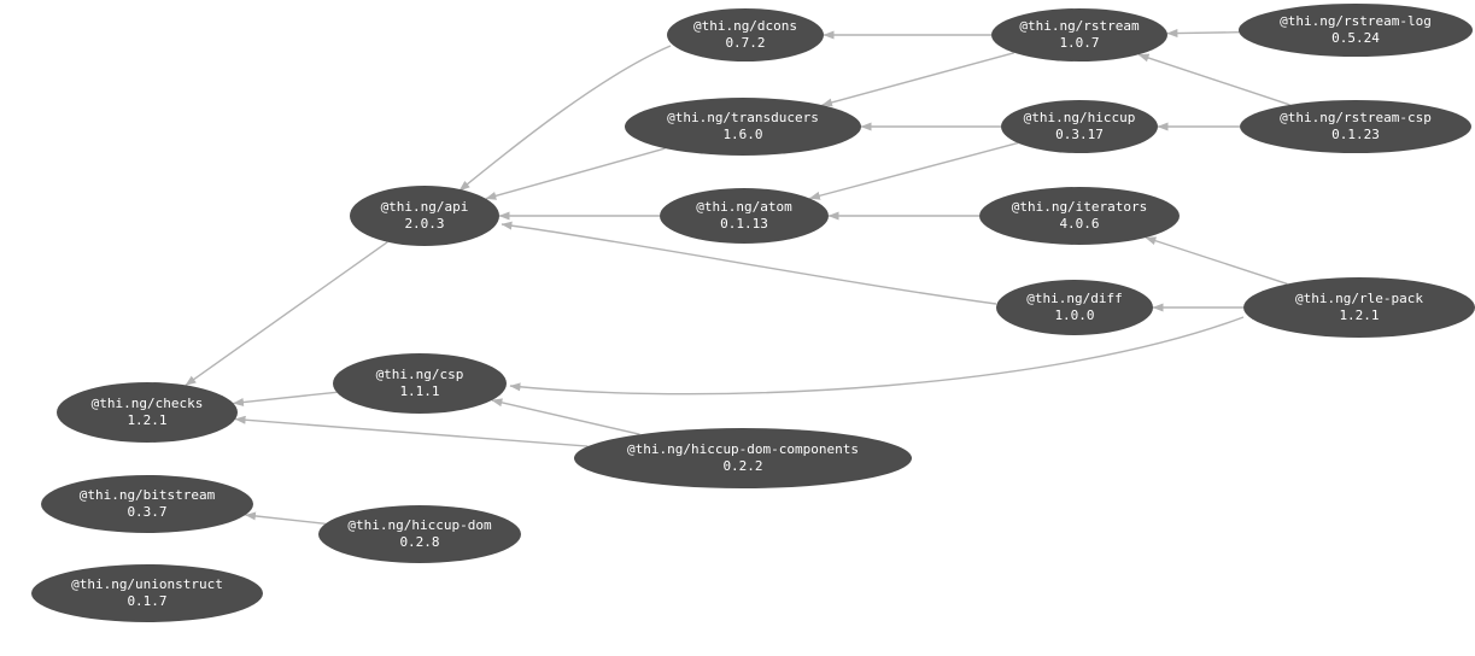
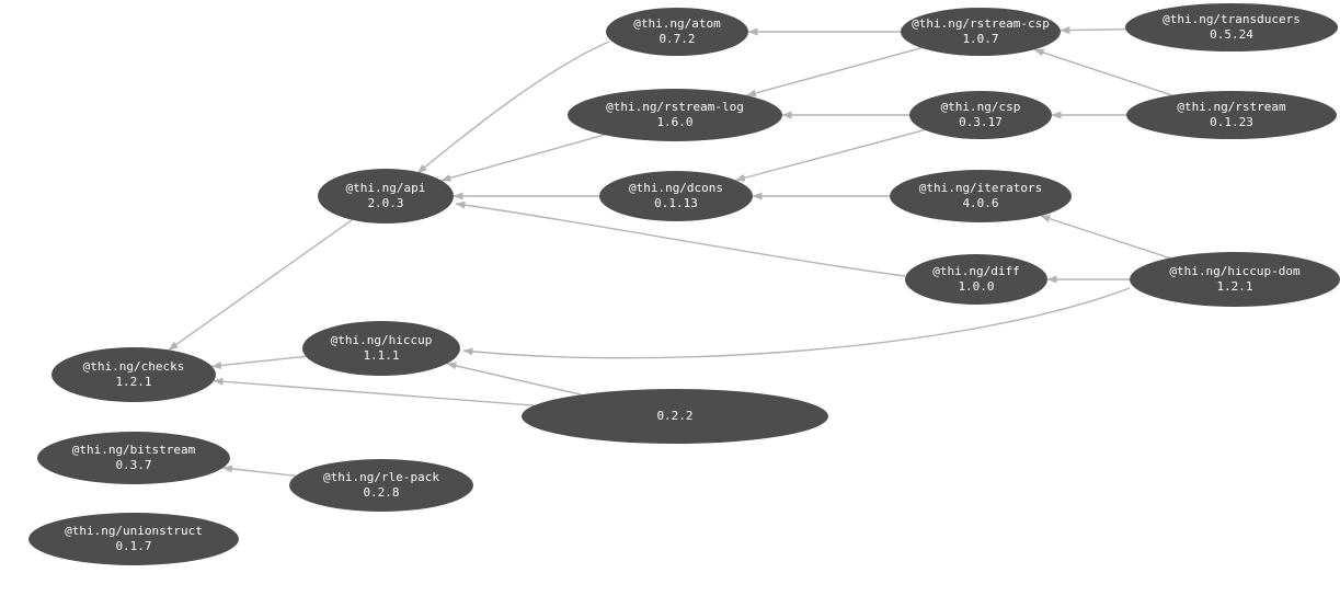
- @thi.ng/dcons
+ @thi.ng/atom
  0.7.2
- @thi.ng/rstream
+ @thi.ng/rstream-csp
  1.0.7
- @thi.ng/rstream-log
+ @thi.ng/transducers
  0.5.24
- @thi.ng/transducers
+ @thi.ng/rstream-log
  1.6.0
- @thi.ng/hiccup
+ @thi.ng/csp
  0.3.17
- @thi.ng/rstream-csp
+ @thi.ng/rstream
  0.1.23
  @thi.ng/api
  2.0.3
- @thi.ng/atom
+ @thi.ng/dcons
  0.1.13
  @thi.ng/iterators
  4.0.6
  @thi.ng/diff
  1.0.0
- @thi.ng/rle-pack
+ @thi.ng/hiccup-dom
  1.2.1
- @thi.ng/csp
+ @thi.ng/hiccup
  1.1.1
  @thi.ng/checks
  1.2.1
- @thi.ng/hiccup-dom-components
  0.2.2
  @thi.ng/bitstream
  0.3.7
- @thi.ng/hiccup-dom
+ @thi.ng/rle-pack
  0.2.8
  @thi.ng/unionstruct
  0.1.7
